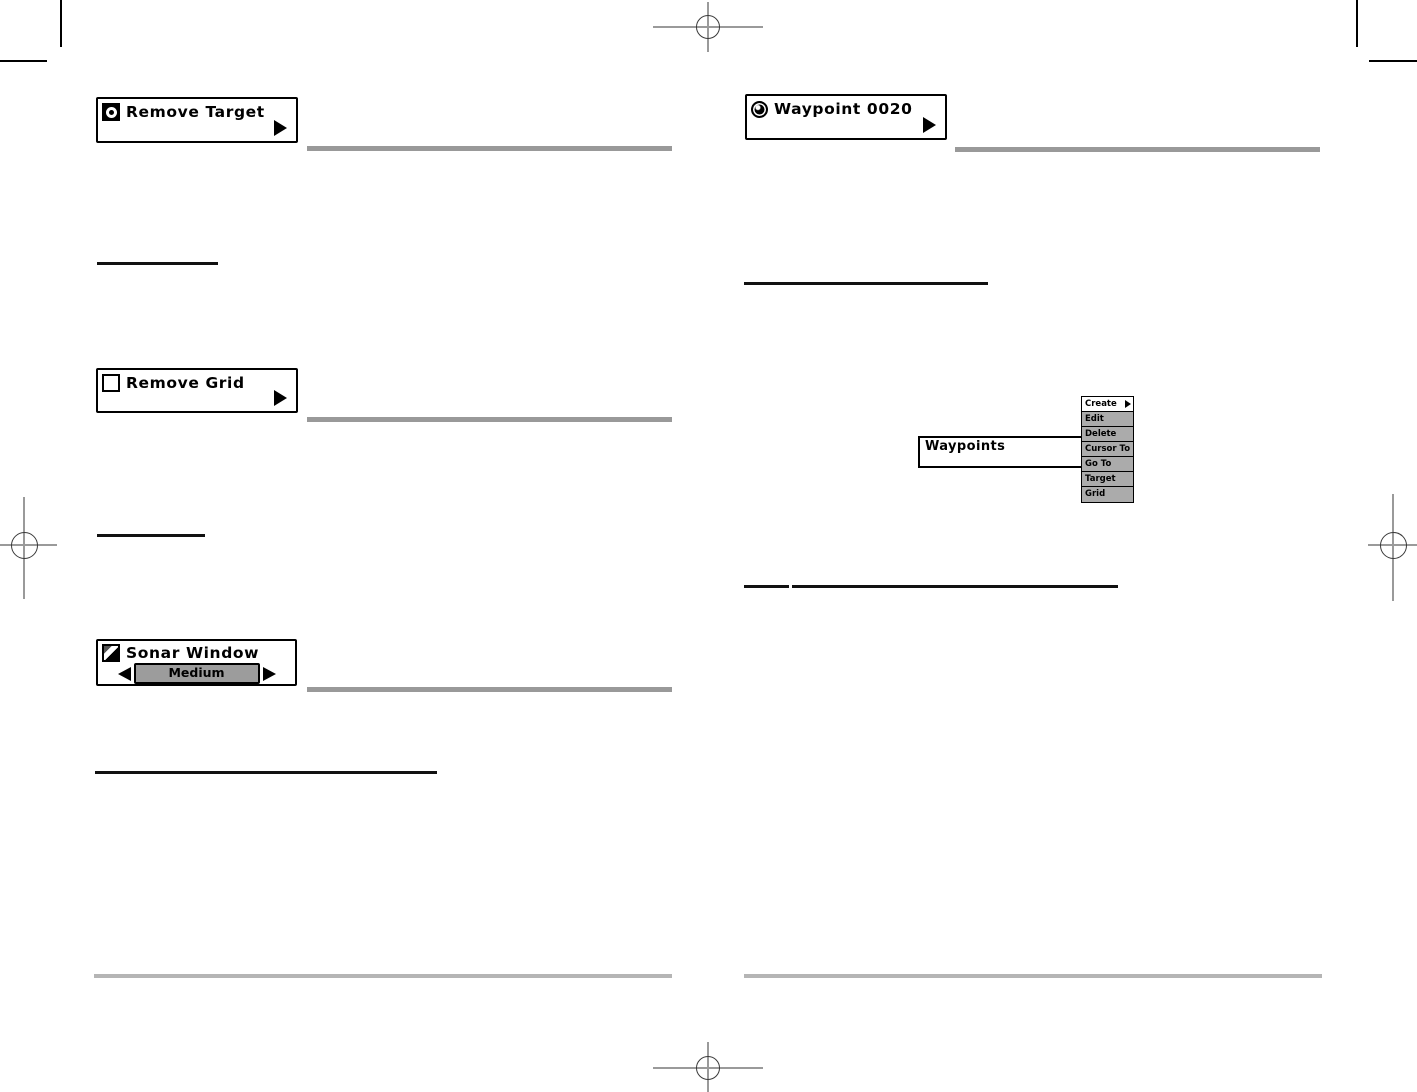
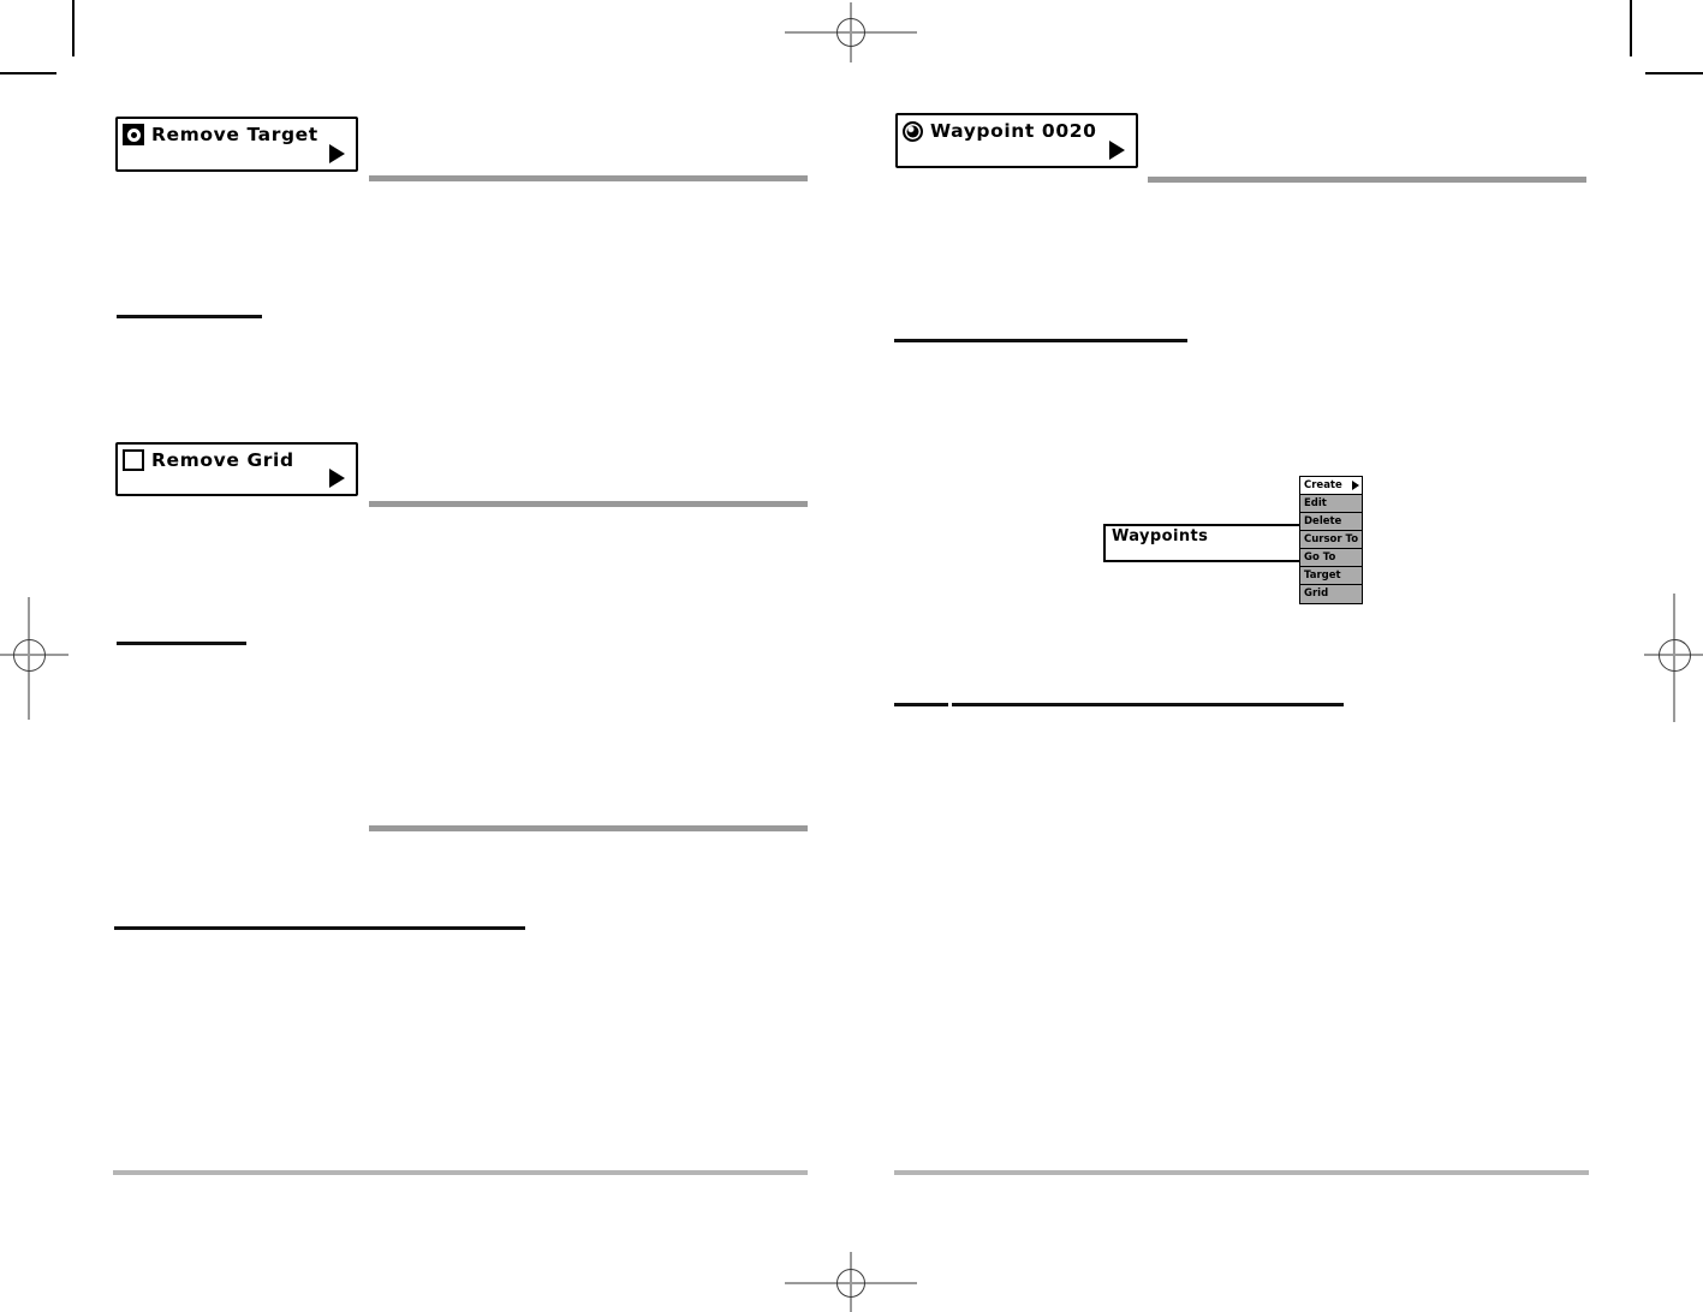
  Remove Target
  Remove Grid
- Sonar Window
- Medium
  Waypoint 0020
  Waypoints
  Create
  Edit
  Delete
  Cursor To
  Go To
  Target
  Grid
